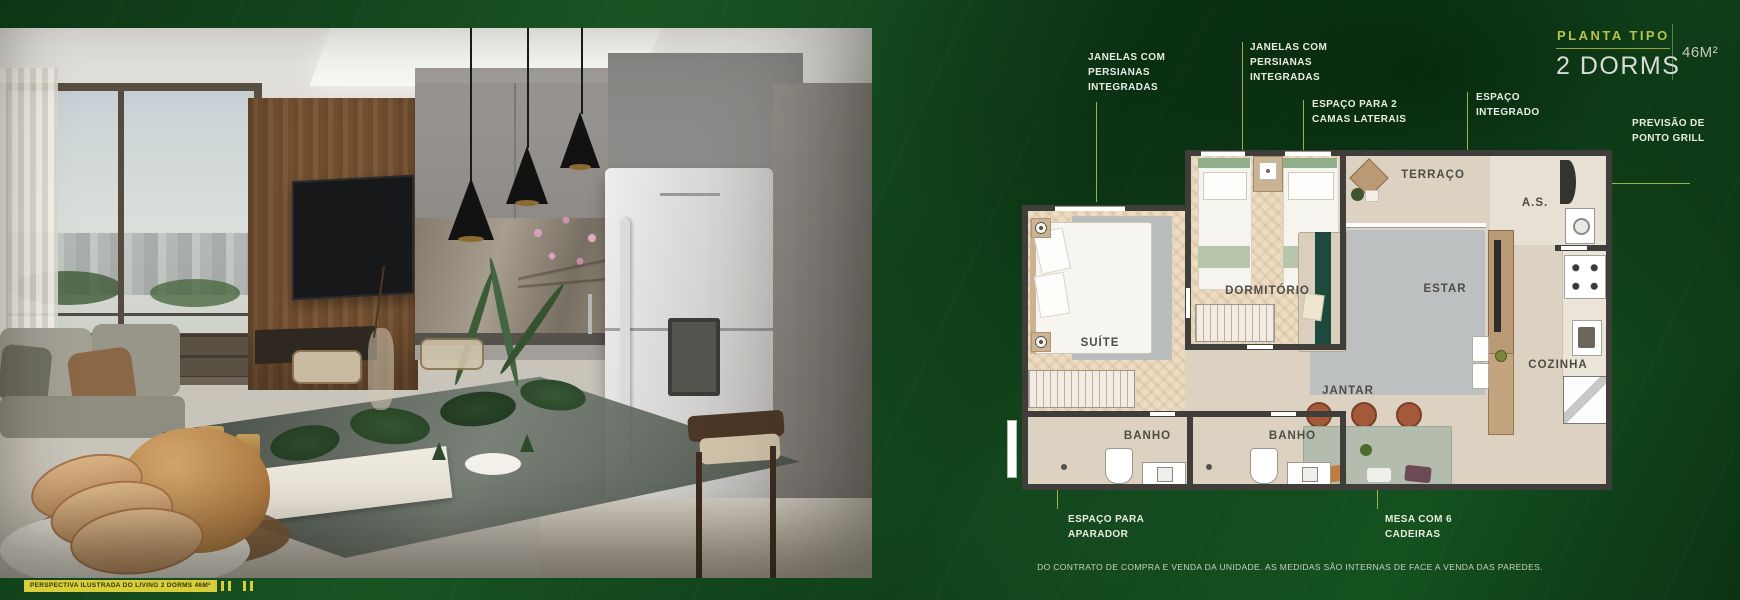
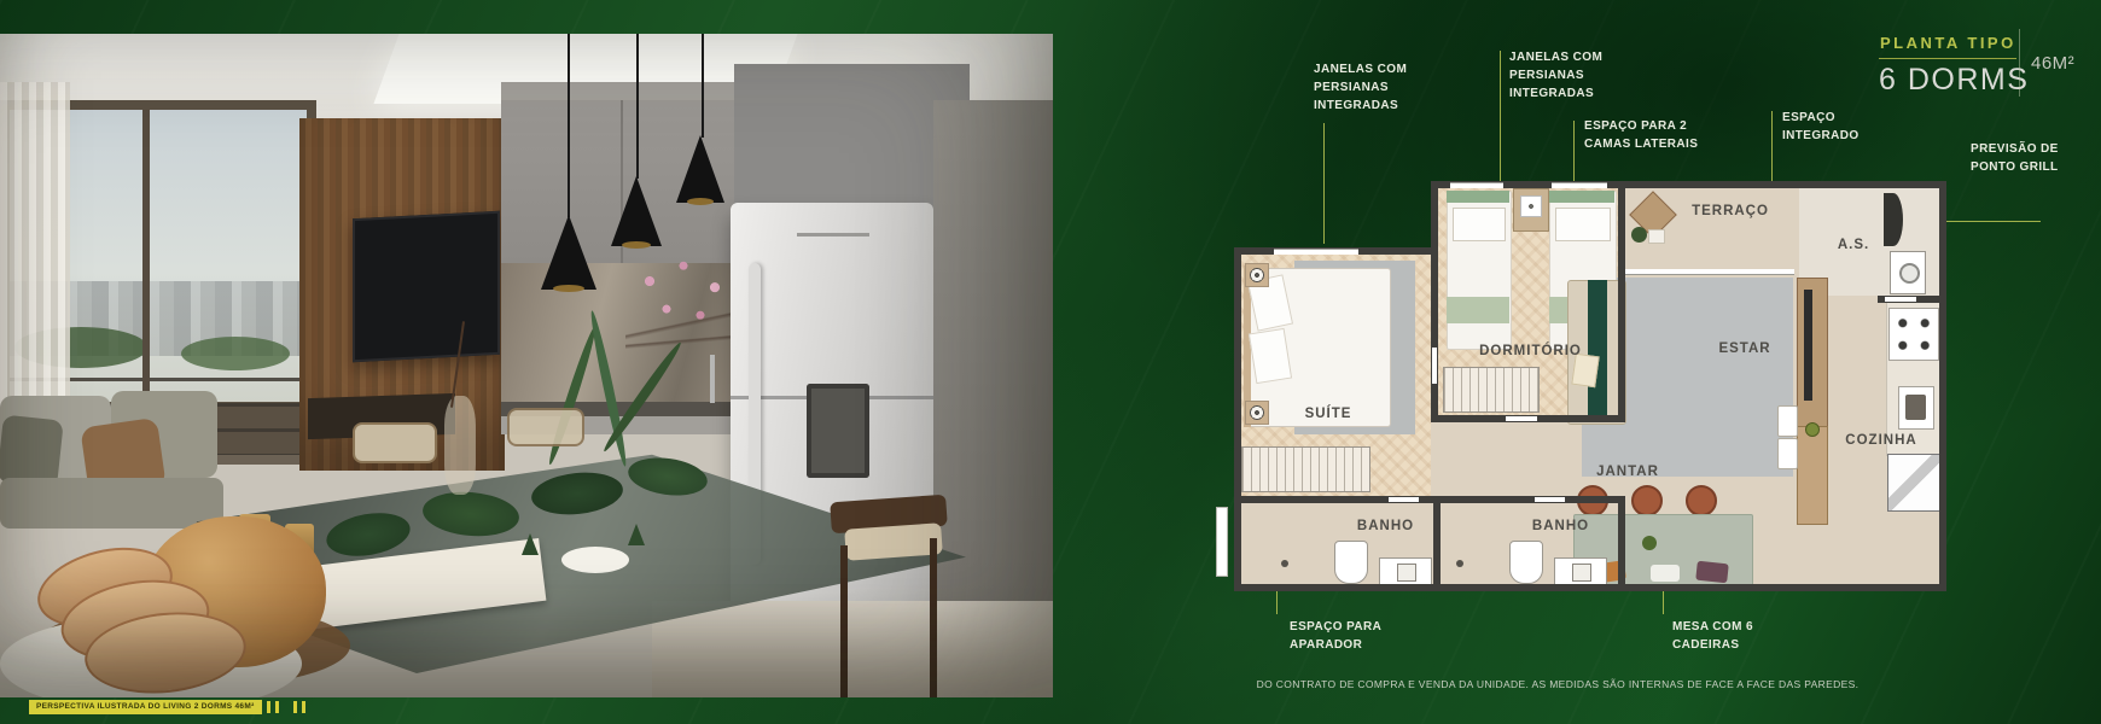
  PLANTA TIPO
- 2 DORMS
+ 6 DORMS
  46M²
  JANELAS COM PERSIANAS INTEGRADAS
  JANELAS COM PERSIANAS INTEGRADAS
  ESPAÇO PARA 2 CAMAS LATERAIS
  ESPAÇO INTEGRADO
  PREVISÃO DE PONTO GRILL
  ESPAÇO PARA APARADOR
  MESA COM 6 CADEIRAS
  SUÍTE
  DORMITÓRIO
  TERRAÇO
  A.S.
  ESTAR
  COZINHA
  JANTAR
  BANHO
  BANHO
- DO CONTRATO DE COMPRA E VENDA DA UNIDADE. AS MEDIDAS SÃO INTERNAS DE FACE A VENDA DAS PAREDES.
+ DO CONTRATO DE COMPRA E VENDA DA UNIDADE. AS MEDIDAS SÃO INTERNAS DE FACE A FACE DAS PAREDES.
